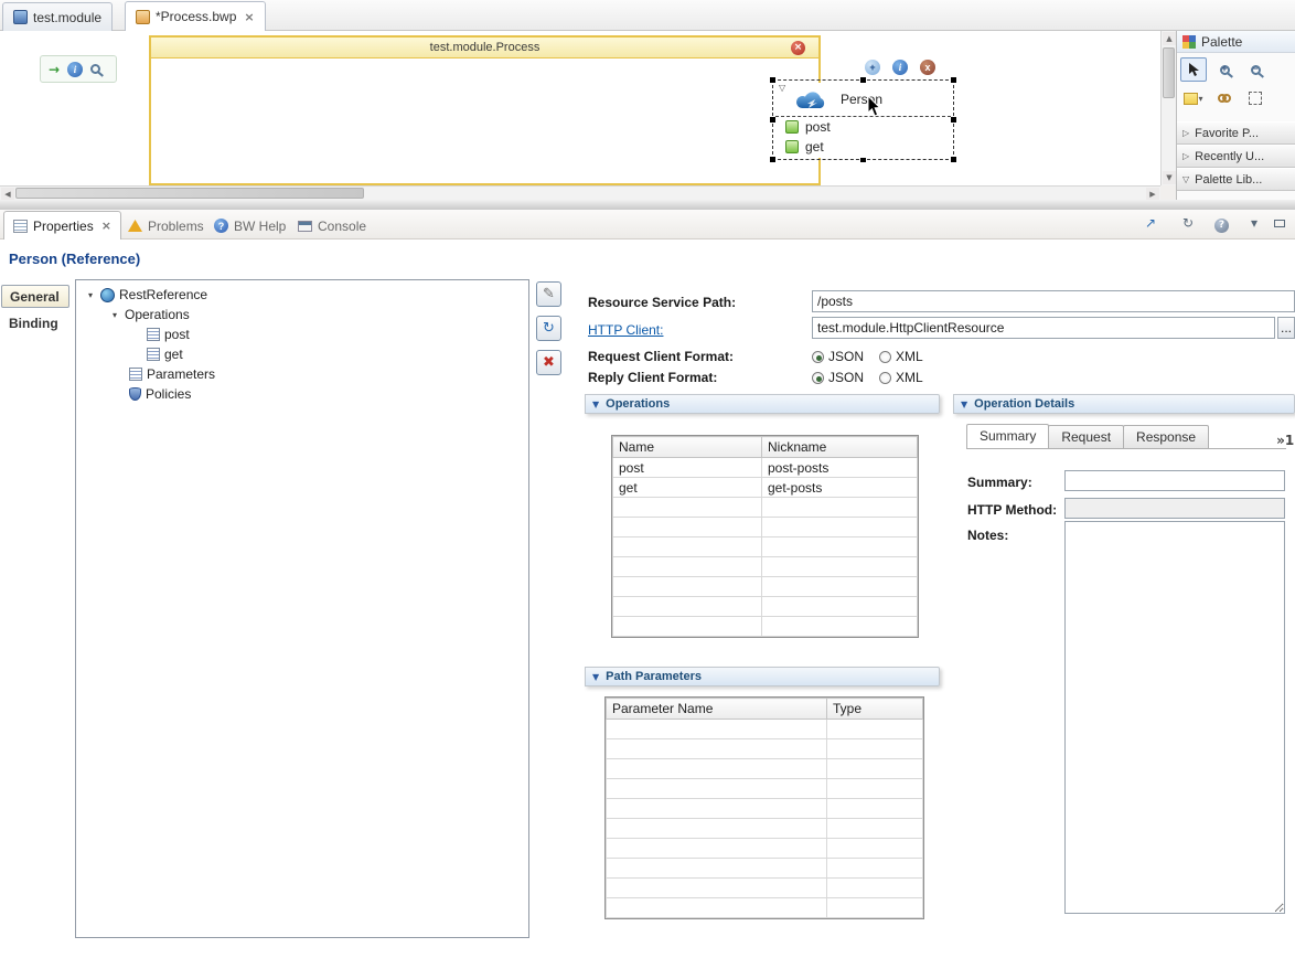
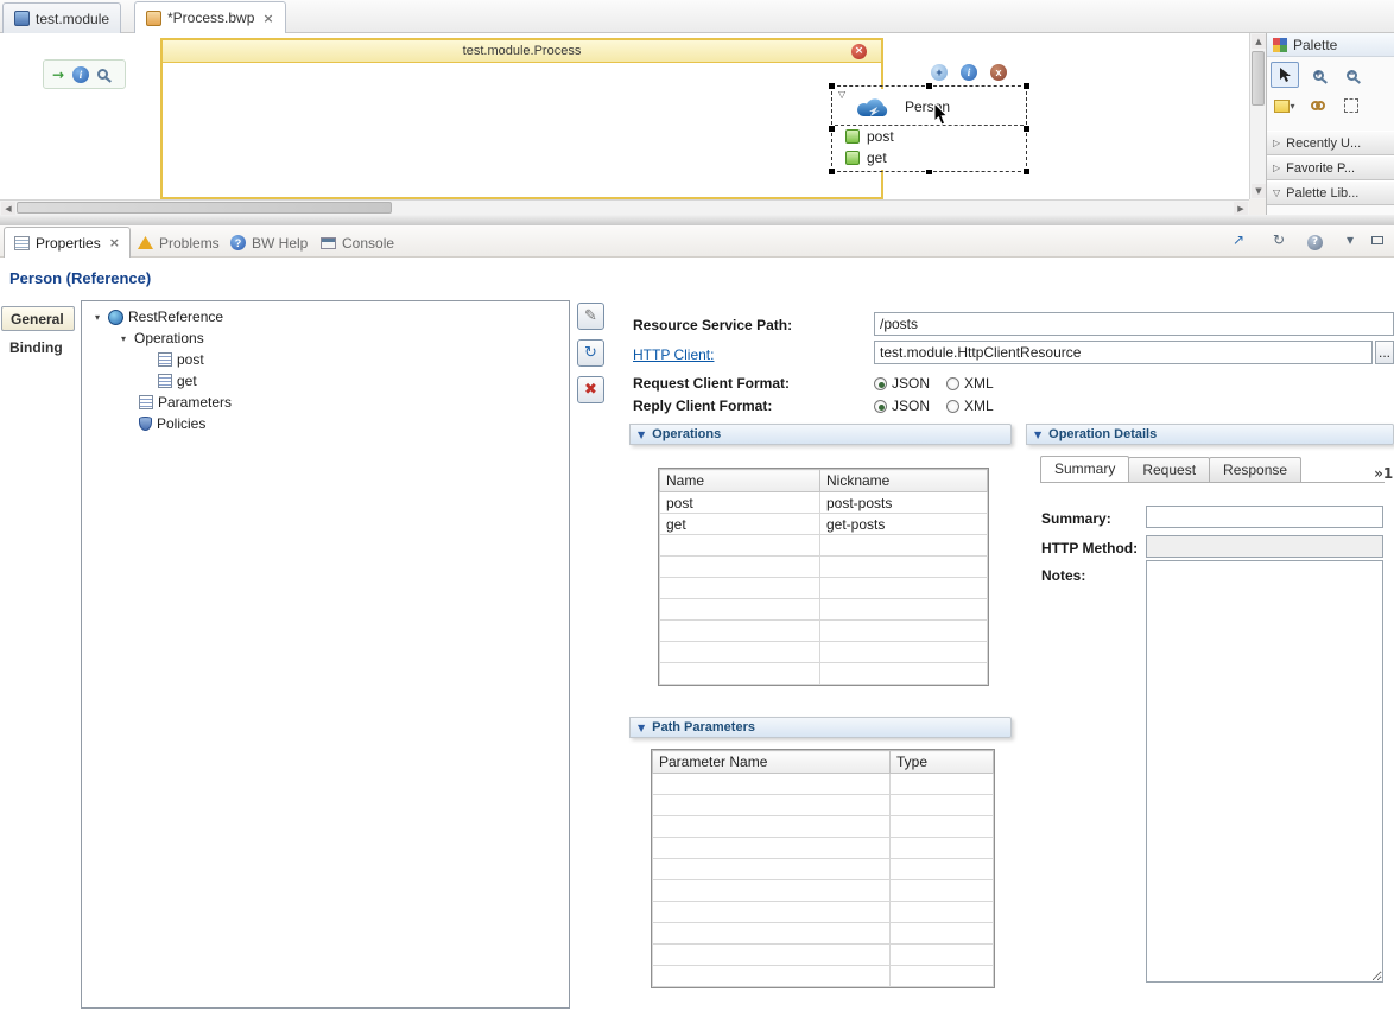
  test.module
  *Process.bwp
  ×
  →
  i
  test.module.Process
  ×
  +
  i
  x
  ▽
  Persn
  post
  get
  ▲
  ▼
  ◀
  ▶
  Palette
  +
  −
  ▾
  ▷
- Favorite P...
+ Recently U...
  ▷
- Recently U...
+ Favorite P...
  ▽
  Palette Lib...
  Properties
  ×
  Problems
  ?
  BW Help
  Console
  ↗
  ↻
  ?
  ▾
  Person (Reference)
  General
  Binding
  ▾
  RestReference
  ▾
  Operations
  post
  get
  Parameters
  Policies
  ✎
  ↻
  ✖
  Resource Service Path:
  /posts
  HTTP Client:
  test.module.HttpClientResource
  ...
  Request Client Format:
  JSON XML
  Reply Client Format:
  JSON XML
  ▼
  Operations
  Name	Nickname
  post	post-posts
  get	get-posts
  ▼
  Path Parameters
  Parameter Name	Type
  ▼
  Operation Details
  Summary
  Request
  Response
  »1
  Summary:
  HTTP Method:
  Notes:
